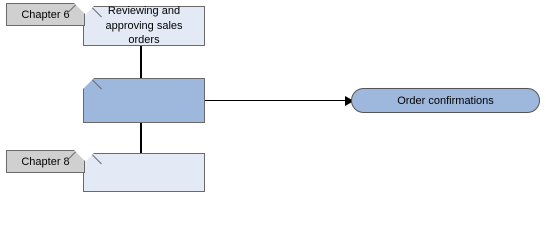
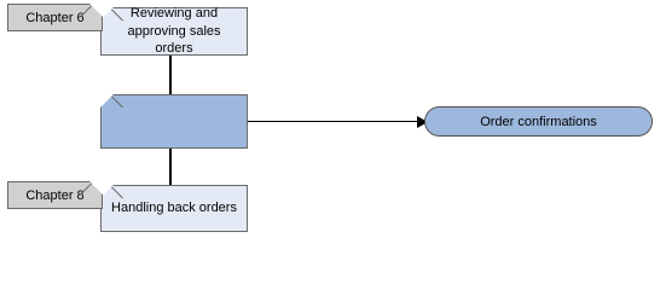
  Reviewing and approving sales orders
  Chapter 6
+ Handling back orders
  Chapter 8
  Order confirmations
